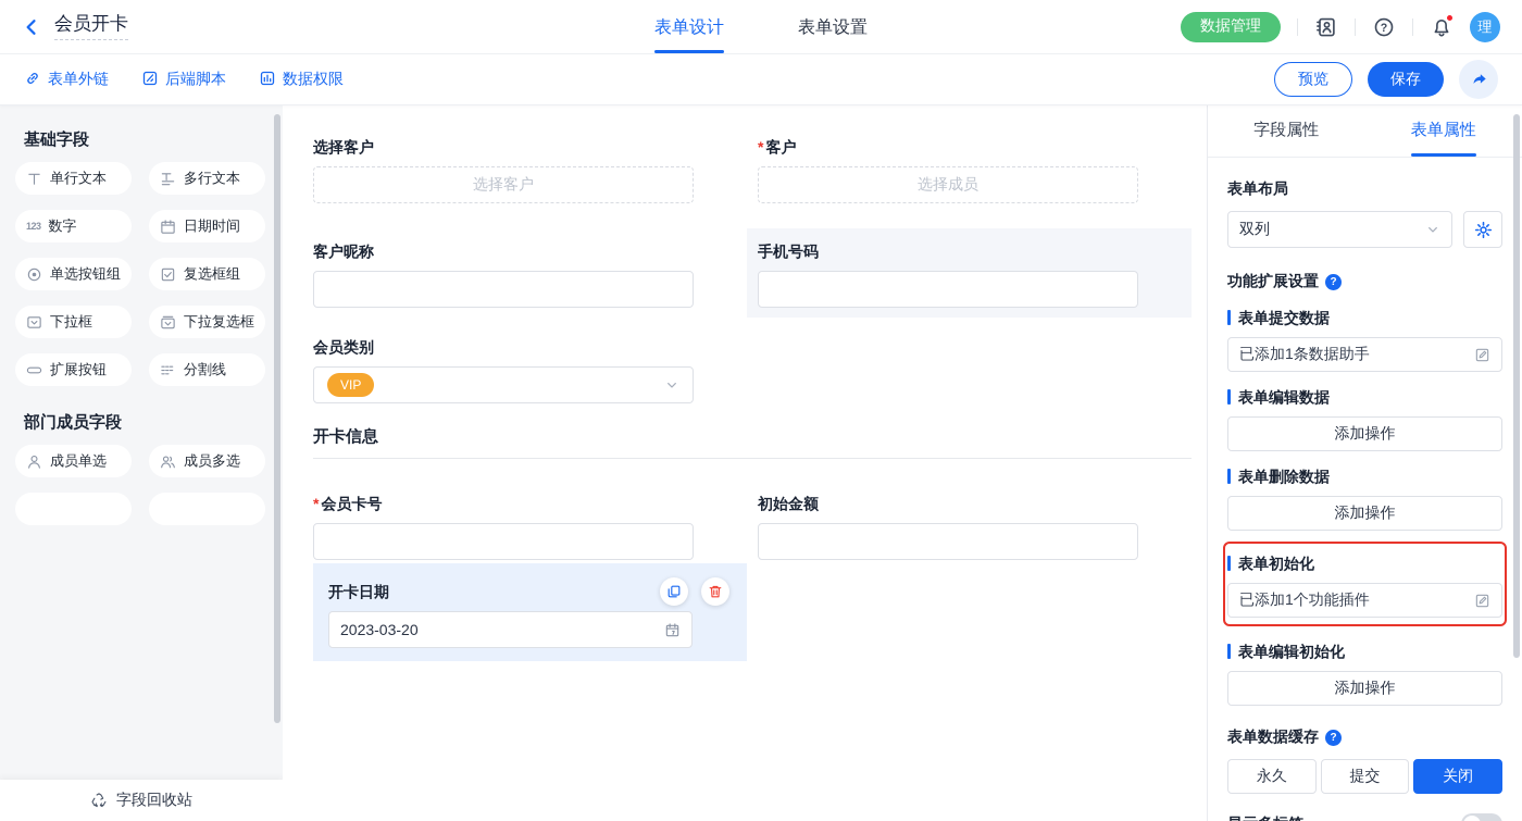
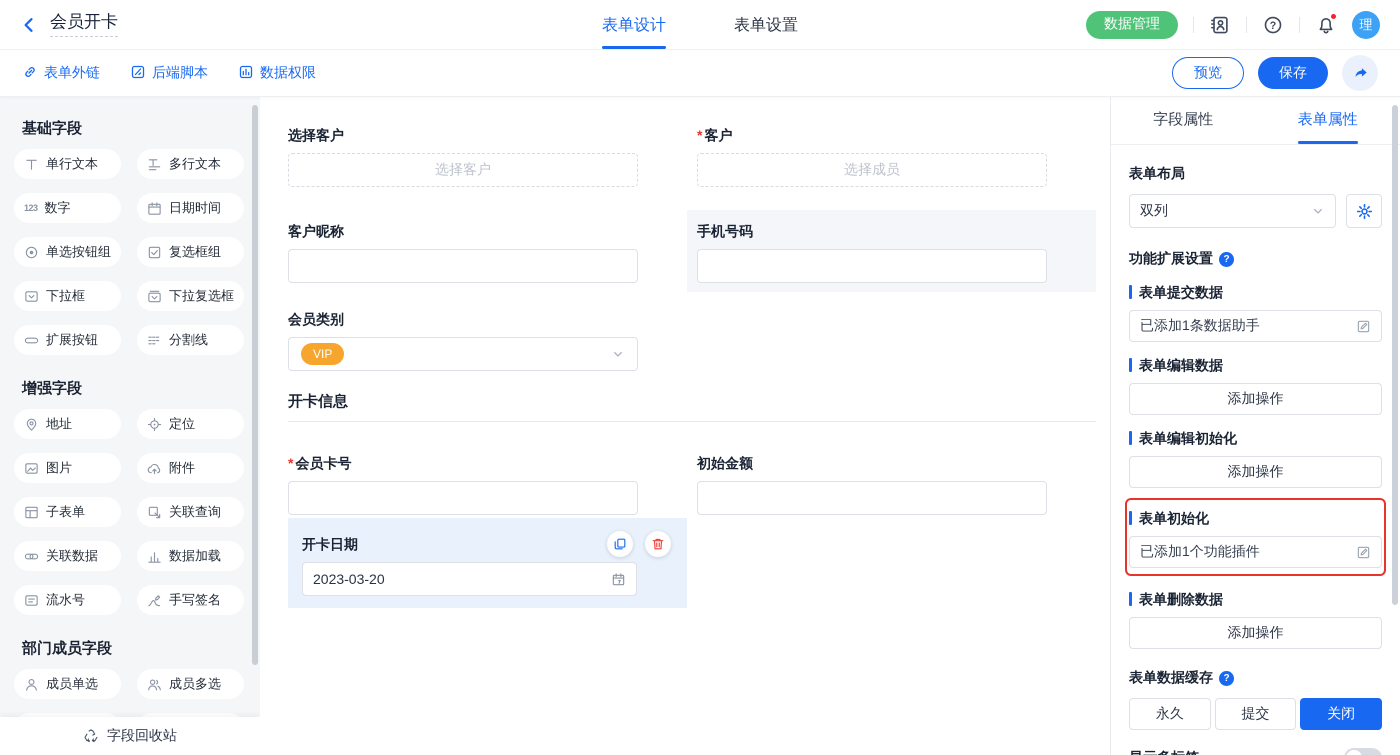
  会员开卡
  表单设计
  表单设置
  数据管理
  ?
  理
  表单外链
  后端脚本
  数据权限
  预览
  保存
  基础字段
  单行文本
  多行文本
  123
  数字
  日期时间
  单选按钮组
  复选框组
  下拉框
  下拉复选框
  扩展按钮
  分割线
+ 增强字段
+ 地址
+ 定位
+ 图片
+ 附件
+ 子表单
+ 关联查询
+ 关联数据
+ 数据加载
+ 流水号
+ 手写签名
  部门成员字段
  成员单选
  成员多选
  字段回收站
  选择客户
  选择客户
  客户
  选择成员
  客户昵称
  手机号码
  会员类别
  VIP
  开卡信息
  会员卡号
  初始金额
  开卡日期
  2023-03-20
  字段属性
  表单属性
  表单布局
  双列
  功能扩展设置
  ?
  表单提交数据
  已添加1条数据助手
  表单编辑数据
  添加操作
- 表单删除数据
+ 表单编辑初始化
  添加操作
  表单初始化
  已添加1个功能插件
- 表单编辑初始化
+ 表单删除数据
  添加操作
  表单数据缓存
  ?
  永久
  提交
  关闭
